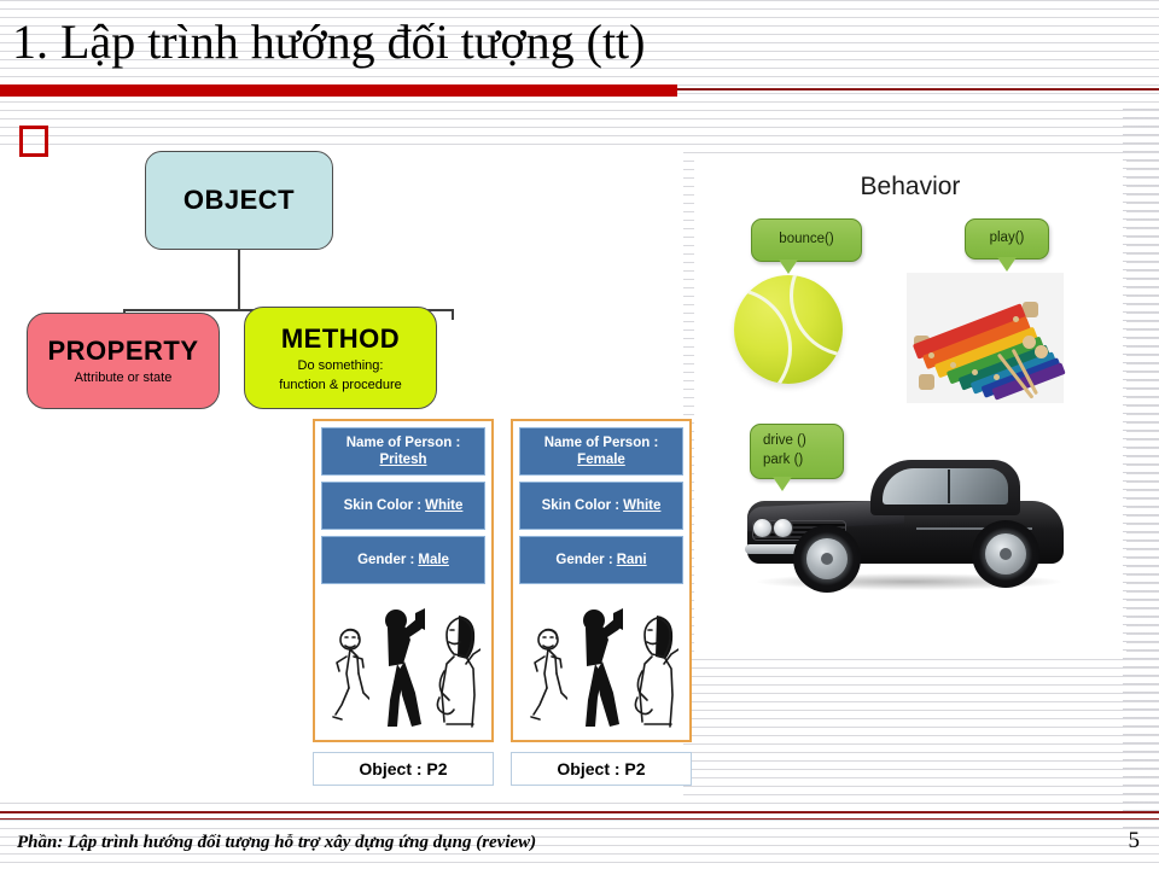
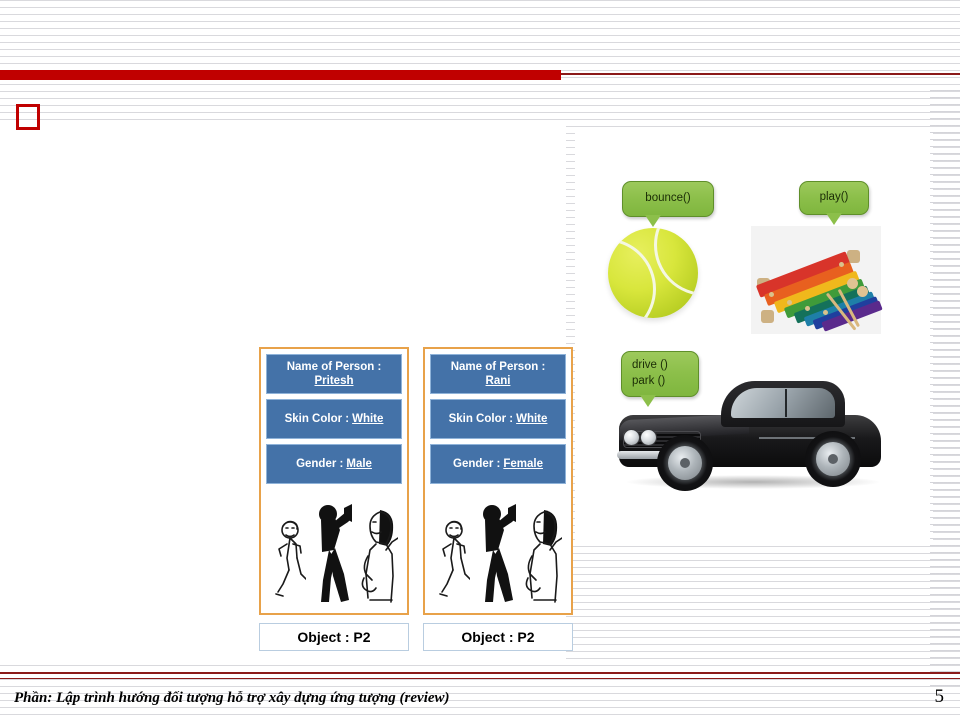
- 1. Lập trình hướng đối tượng (tt)
- OBJECT
- PROPERTY
- Attribute or state
- METHOD
- Do something:
- function & procedure
  Name of Person :
  Pritesh
  Skin Color :
  White
  Gender :
  Male
  Name of Person :
- Female
+ Rani
  Skin Color :
  White
  Gender :
- Rani
+ Female
  Object : P2
  Object : P2
- Behavior
  bounce()
  play()
  drive ()
  park ()
- Phần: Lập trình hướng đối tượng hỗ trợ xây dựng ứng dụng (review)
+ Phần: Lập trình hướng đối tượng hỗ trợ xây dựng ứng tượng (review)
  5
